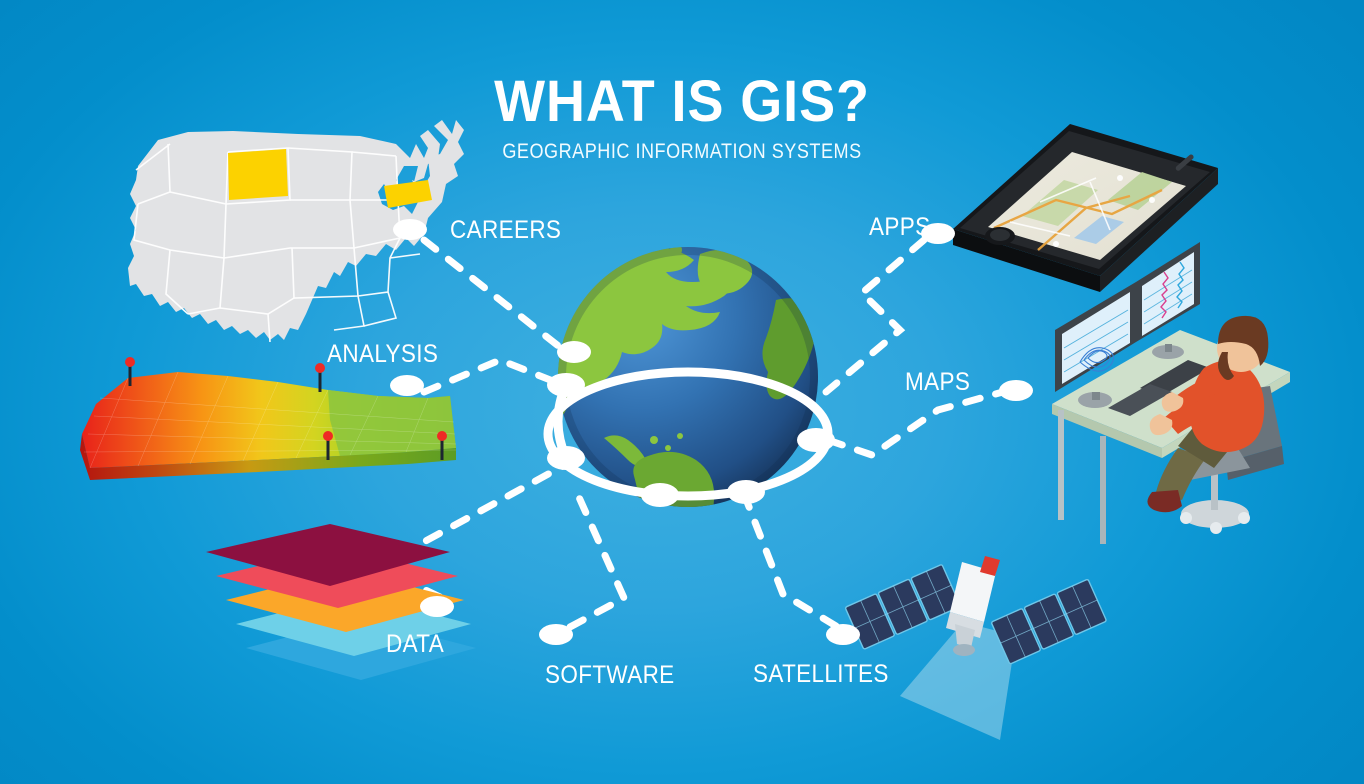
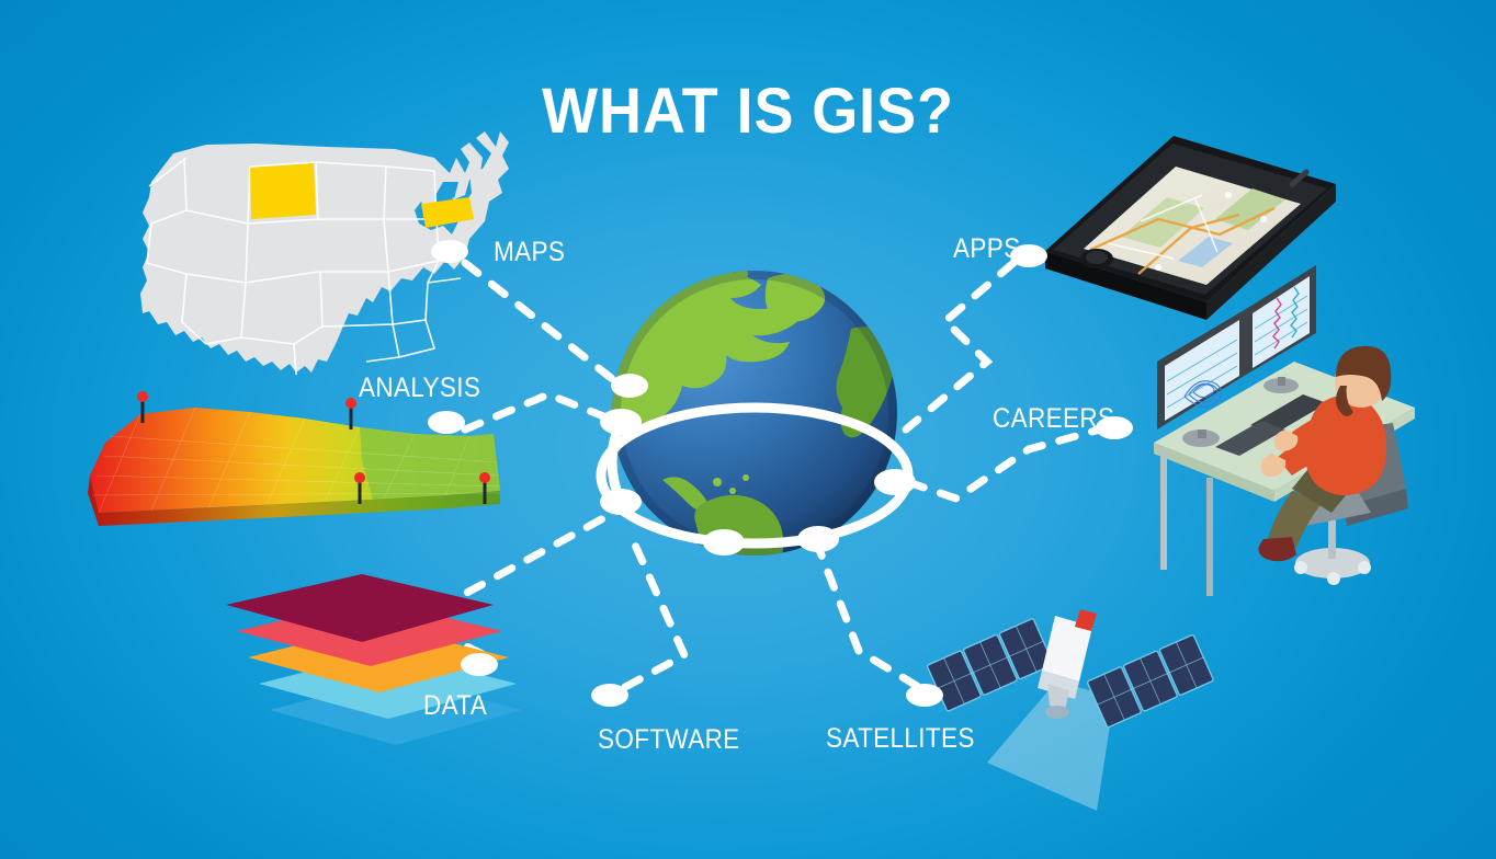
  WHAT IS GIS?
- GEOGRAPHIC INFORMATION SYSTEMS
- CAREERS
+ MAPS
  ANALYSIS
  DATA
  SOFTWARE
  SATELLITES
- MAPS
+ CAREERS
  APPS
